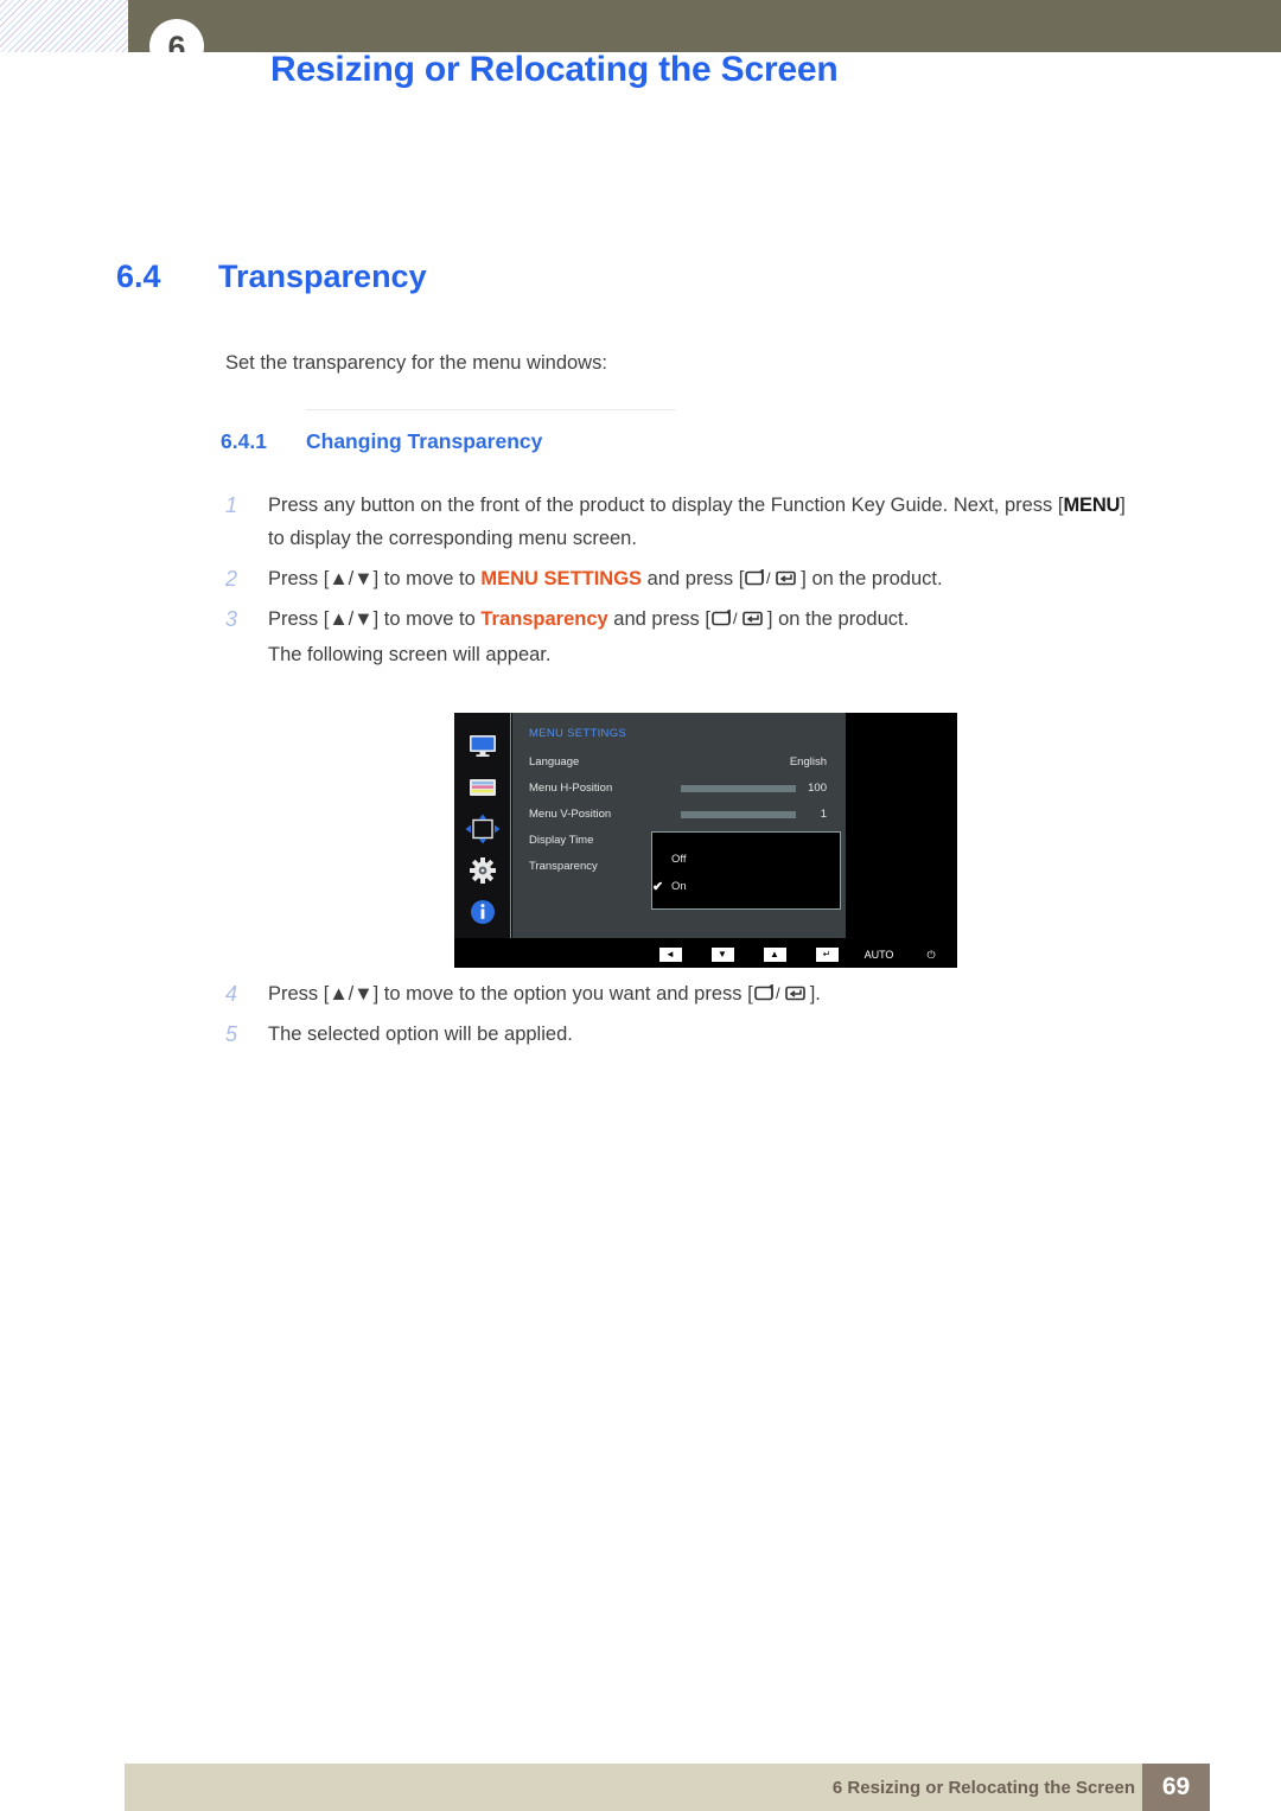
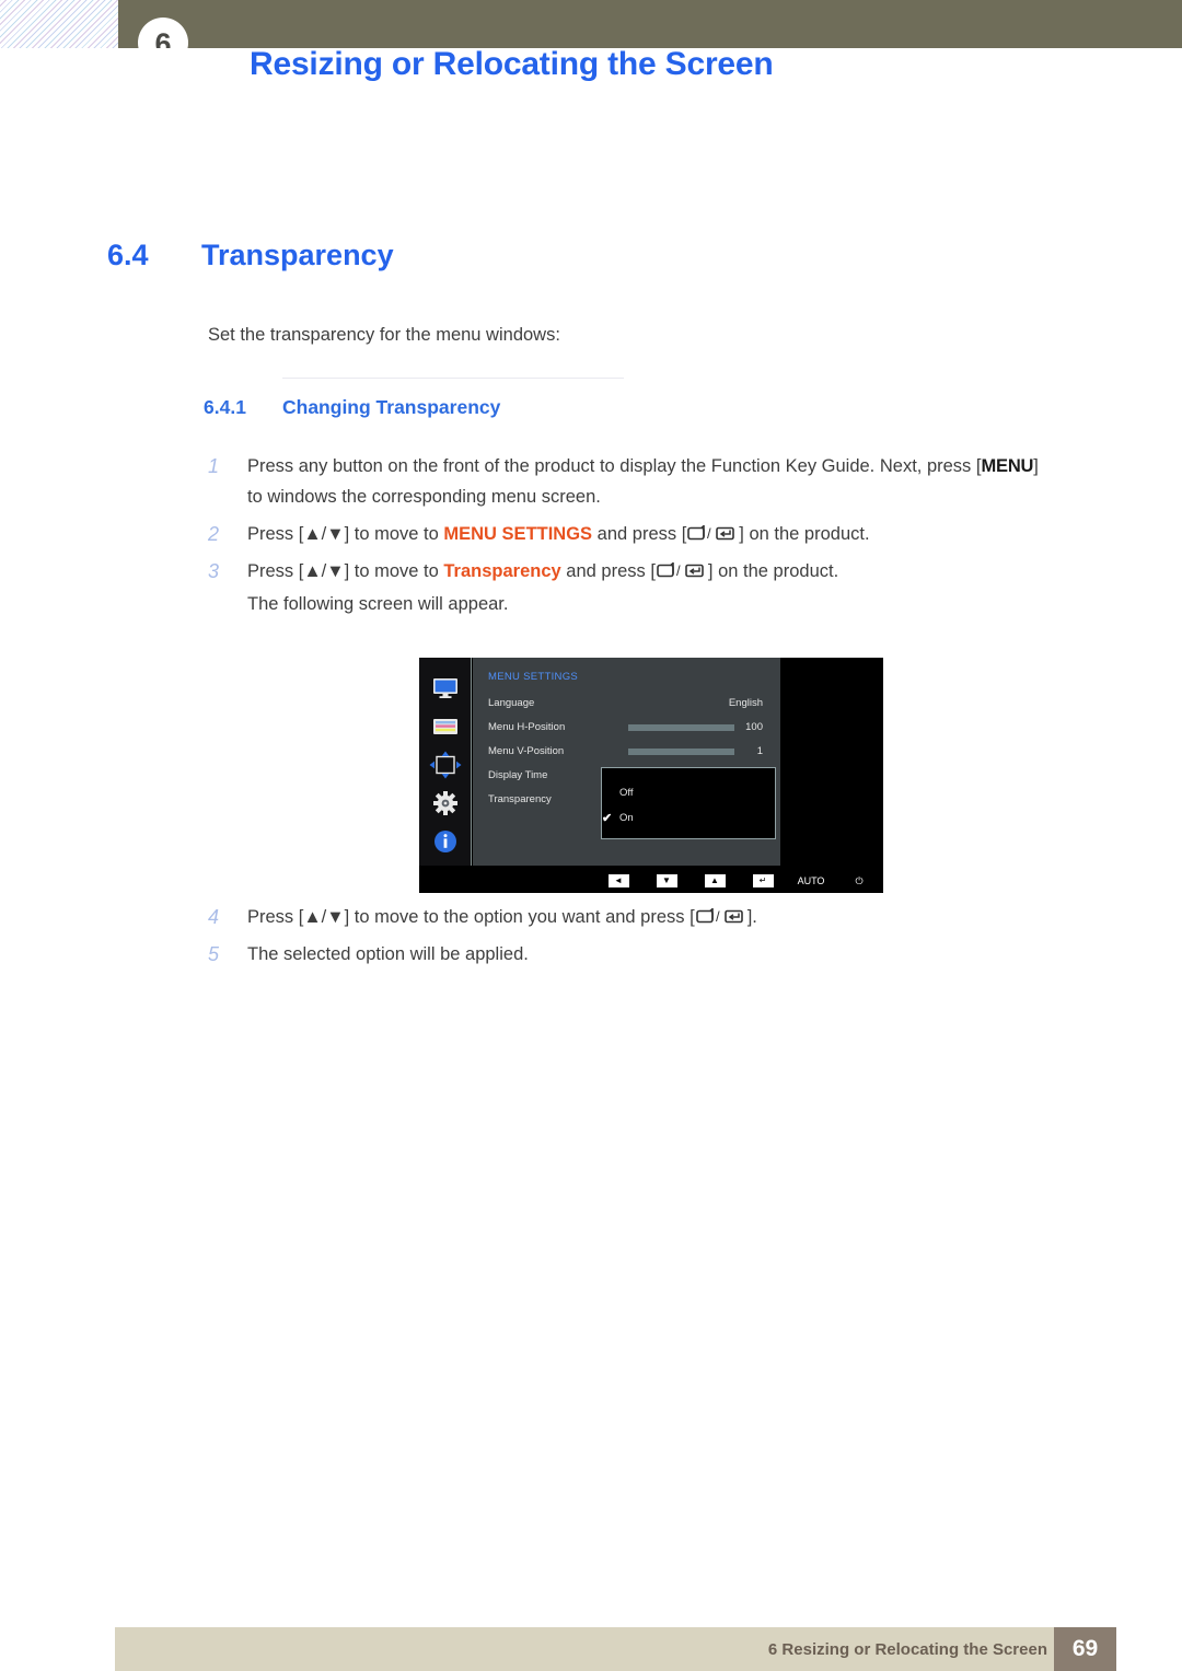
  6
  Resizing or Relocating the Screen
  6.4
  Transparency
  Set the transparency for the menu windows:
  6.4.1
  Changing Transparency
  1
  Press any button on the front of the product to display the Function Key Guide. Next, press [MENU]
- to display the corresponding menu screen.
+ to windows the corresponding menu screen.
  2
  Press [▲/▼] to move to MENU SETTINGS and press [
  /
  ] on the product.
  3
  Press [▲/▼] to move to Transparency and press [
  /
  ] on the product.
  The following screen will appear.
  MENU SETTINGS
  Language
  English
  Menu H-Position
  100
  Menu V-Position
  1
  Display Time
  Transparency
  Off
  ✔
  On
  ◄
  ▼
  ▲
  ↵
  AUTO
  ⏻
  4
  Press [▲/▼] to move to the option you want and press [
  /
  ].
  5
  The selected option will be applied.
  6 Resizing or Relocating the Screen
  69
